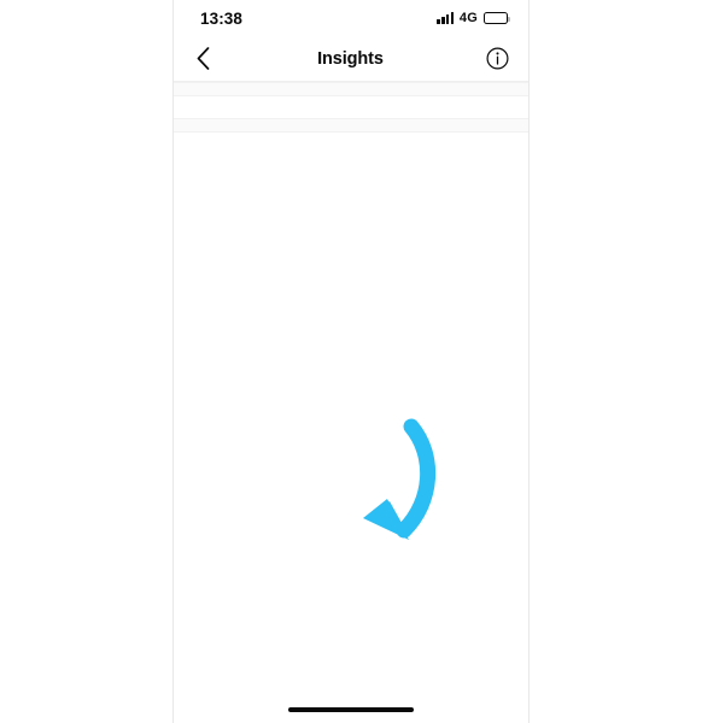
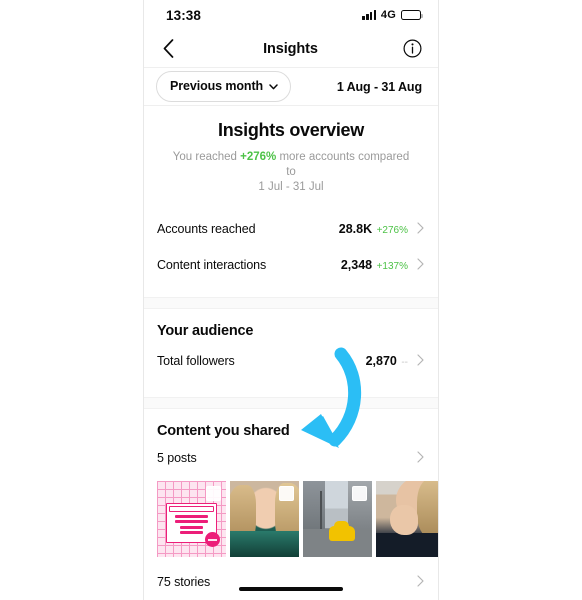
  13:38
  4G
  Insights
+ Previous month
+ 1 Aug - 31 Aug
+ Insights overview
+ You reached +276% more accounts compared to
+ 1 Jul - 31 Jul
+ Accounts reached
+ 28.8K +276%
+ Content interactions
+ 2,348 +137%
+ Your audience
+ Total followers
+ 2,870 --
+ Content you shared
+ 5 posts
+ 75 stories
